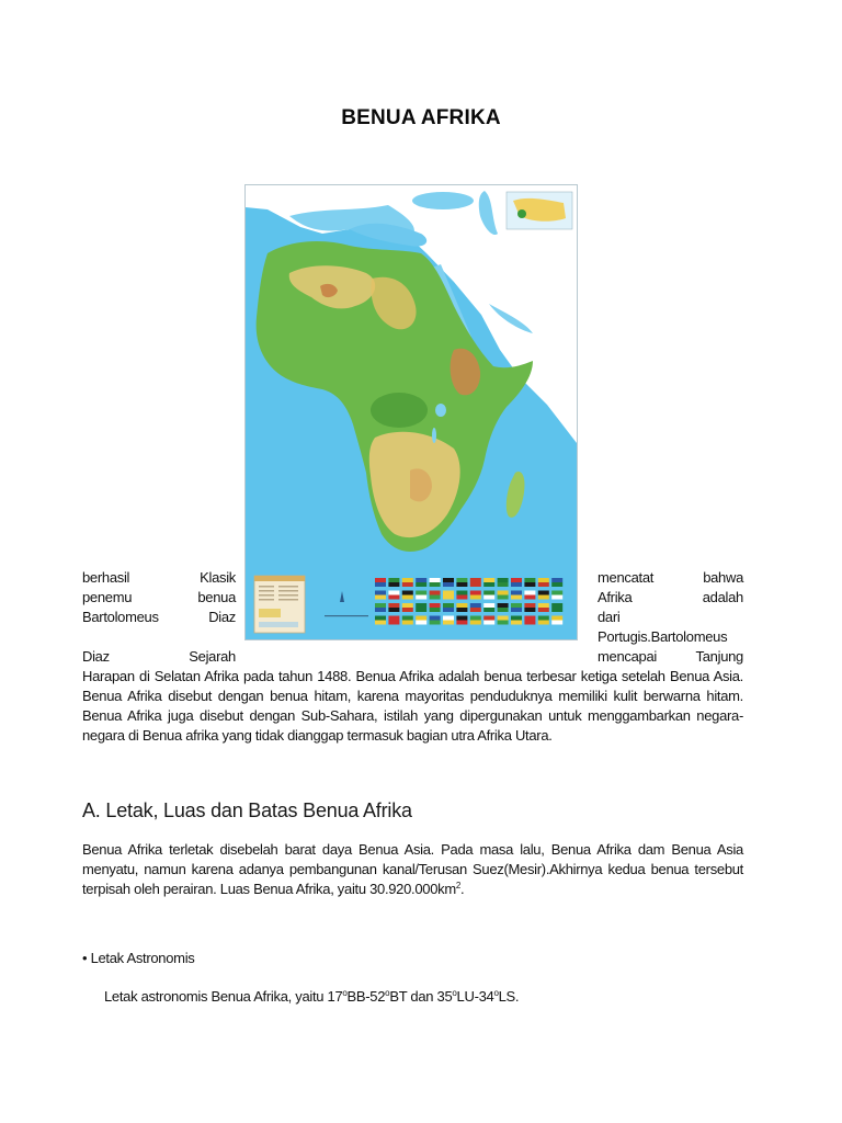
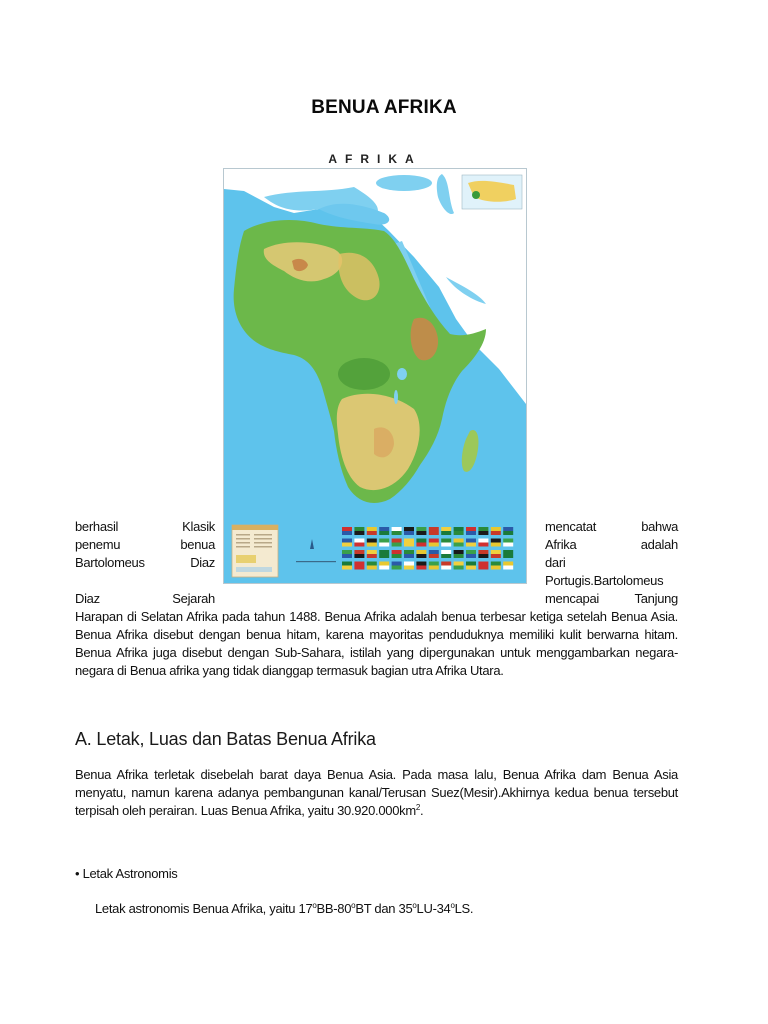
  BENUA AFRIKA
+ AFRIKA
  berhasil
  Klasik
  penemu
  benua
  Bartolomeus
  Diaz
  Diaz
  Sejarah
  mencatat
  bahwa
  Afrika
  adalah
  dari
  Portugis.Bartolomeus
  mencapai
  Tanjung
  Harapan di Selatan Afrika pada tahun 1488. Benua Afrika adalah benua terbesar ketiga setelah Benua Asia. Benua Afrika disebut dengan benua hitam, karena mayoritas penduduknya memiliki kulit berwarna hitam. Benua Afrika juga disebut dengan Sub-Sahara, istilah yang dipergunakan untuk menggambarkan negara-negara di Benua afrika yang tidak dianggap termasuk bagian utra Afrika Utara.
  A. Letak, Luas dan Batas Benua Afrika
  Benua Afrika terletak disebelah barat daya Benua Asia. Pada masa lalu, Benua Afrika dam Benua Asia menyatu, namun karena adanya pembangunan kanal/Terusan Suez(Mesir).Akhirnya kedua benua tersebut terpisah oleh perairan. Luas Benua Afrika, yaitu 30.920.000km2.
  • Letak Astronomis
- Letak astronomis Benua Afrika, yaitu 17oBB-52oBT dan 35oLU-34oLS.
+ Letak astronomis Benua Afrika, yaitu 17oBB-80oBT dan 35oLU-34oLS.
